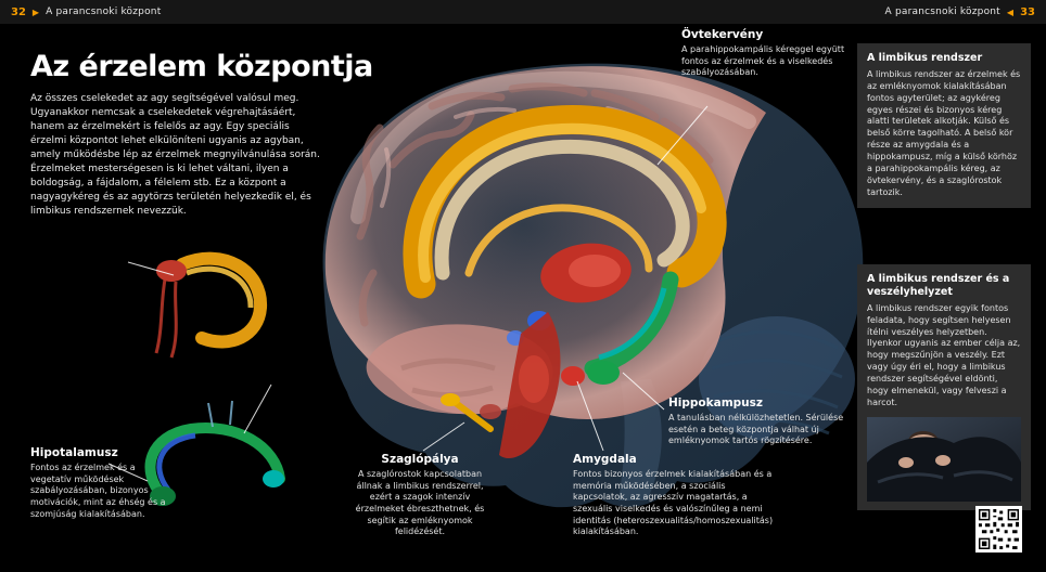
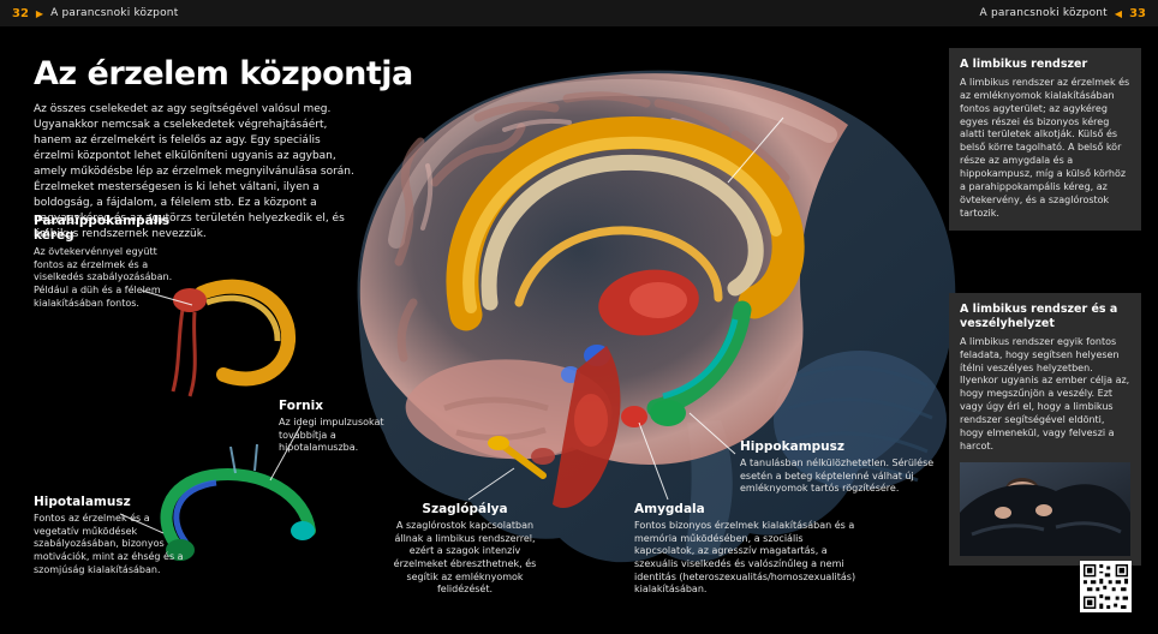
  32
  ▶
  A parancsnoki központ
  A parancsnoki központ
  ◀
  33
  Az érzelem központja
  Az összes cselekedet az agy segítségével valósul meg. Ugyanakkor nemcsak a cselekedetek végrehajtásáért, hanem az érzelmekért is felelős az agy. Egy speciális érzelmi központot lehet elkülöníteni ugyanis az agyban, amely működésbe lép az érzelmek megnyilvánulása során. Érzelmeket mesterségesen is ki lehet váltani, ilyen a boldogság, a fájdalom, a félelem stb. Ez a központ a nagyagykéreg és az agytörzs területén helyezkedik el, és limbikus rendszernek nevezzük.
+ Parahippokampális kéreg
+ Az övtekervénnyel együtt fontos az érzelmek és a viselkedés szabályozásában. Például a düh és a félelem kialakításában fontos.
+ Fornix
+ Az idegi impulzusokat továbbítja a hipotalamuszba.
  Hipotalamusz
  Fontos az érzelmek és a vegetatív működések szabályozásában, bizonyos motivációk, mint az éhség és a szomjúság kialakításában.
- Övtekervény
- A parahippokampális kéreggel együtt fontos az érzelmek és a viselkedés szabályozásában.
  Szaglópálya
  A szaglórostok kapcsolatban állnak a limbikus rendszerrel, ezért a szagok intenzív érzelmeket ébreszthetnek, és segítik az emléknyomok felidézését.
  Amygdala
  Fontos bizonyos érzelmek kialakításában és a memória működésében, a szociális kapcsolatok, az agresszív magatartás, a szexuális viselkedés és valószínűleg a nemi identitás (heteroszexualitás/homoszexualitás) kialakításában.
  Hippokampusz
- A tanulásban nélkülözhetetlen. Sérülése esetén a beteg központja válhat új emléknyomok tartós rögzítésére.
+ A tanulásban nélkülözhetetlen. Sérülése esetén a beteg képtelenné válhat új emléknyomok tartós rögzítésére.
  A limbikus rendszer
  A limbikus rendszer az érzelmek és az emléknyomok kialakításában fontos agyterület; az agykéreg egyes részei és bizonyos kéreg alatti területek alkotják. Külső és belső körre tagolható. A belső kör része az amygdala és a hippokampusz, míg a külső körhöz a parahippokampális kéreg, az övtekervény, és a szaglórostok tartozik.
  A limbikus rendszer és a veszélyhelyzet
  A limbikus rendszer egyik fontos feladata, hogy segítsen helyesen ítélni veszélyes helyzetben. Ilyenkor ugyanis az ember célja az, hogy megszűnjön a veszély. Ezt vagy úgy éri el, hogy a limbikus rendszer segítségével eldönti, hogy elmenekül, vagy felveszi a harcot.
